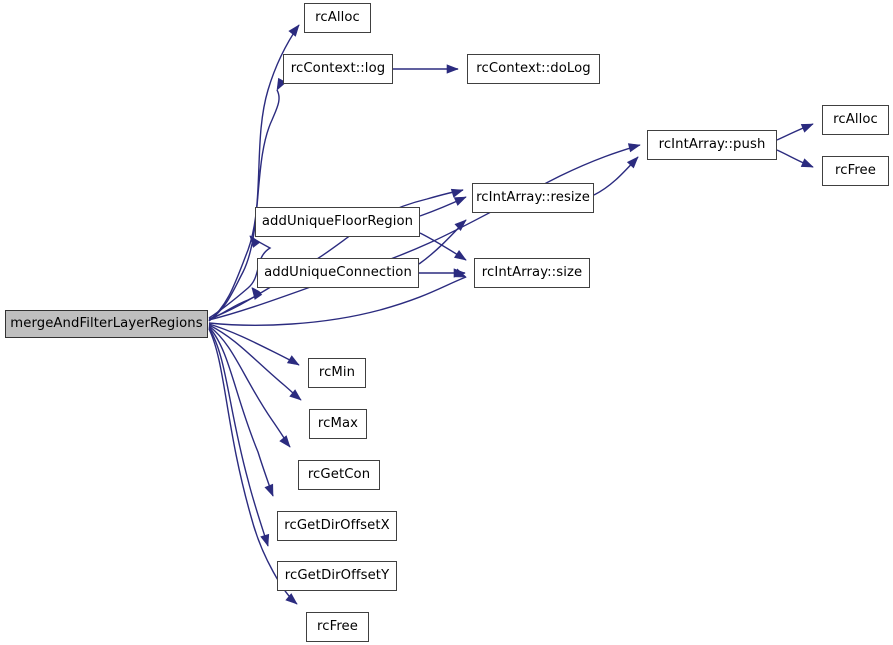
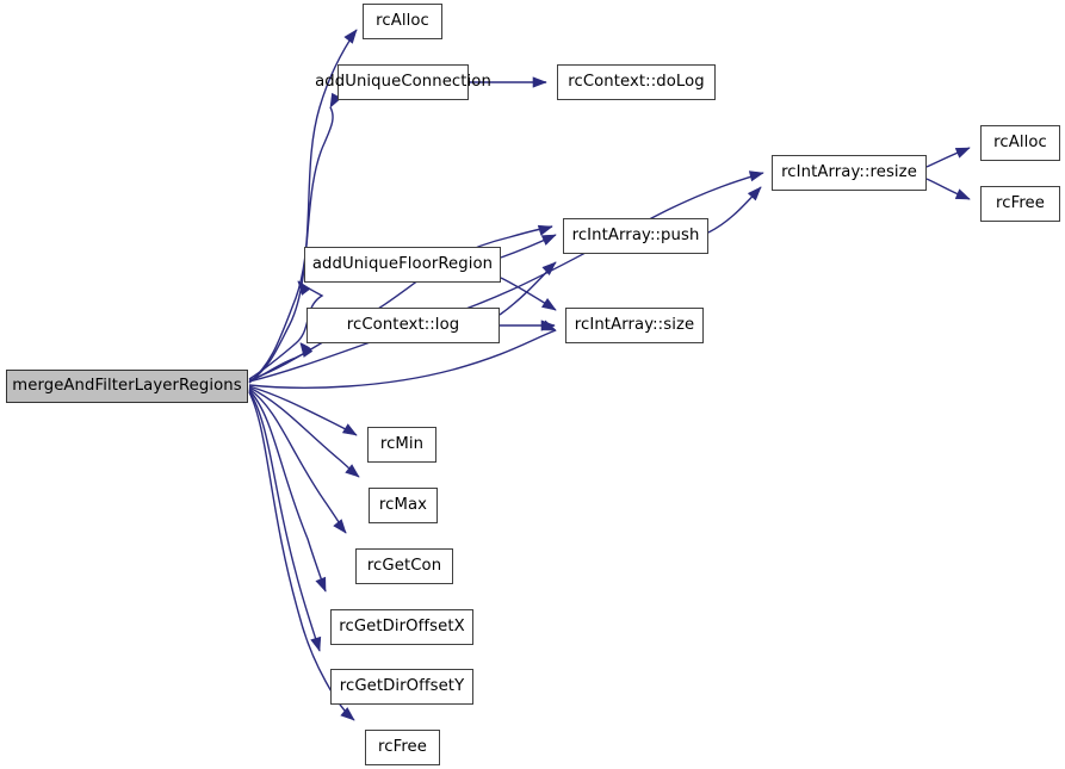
  mergeAndFilterLayerRegions
  rcAlloc
- rcContext::log
+ addUniqueConnection
  rcContext::doLog
  rcAlloc
- rcIntArray::push
+ rcIntArray::resize
  rcFree
- rcIntArray::resize
+ rcIntArray::push
  addUniqueFloorRegion
- addUniqueConnection
+ rcContext::log
  rcIntArray::size
  rcMin
  rcMax
  rcGetCon
  rcGetDirOffsetX
  rcGetDirOffsetY
  rcFree
